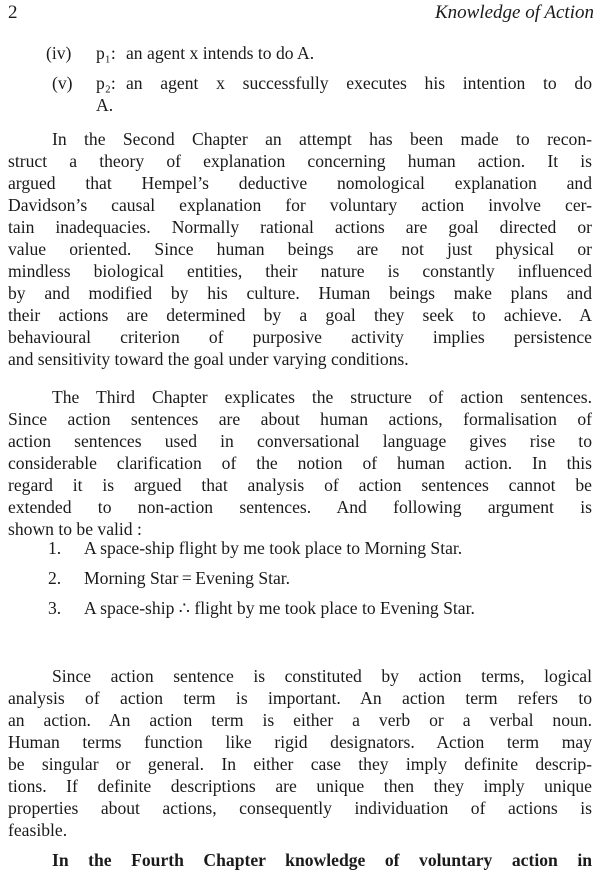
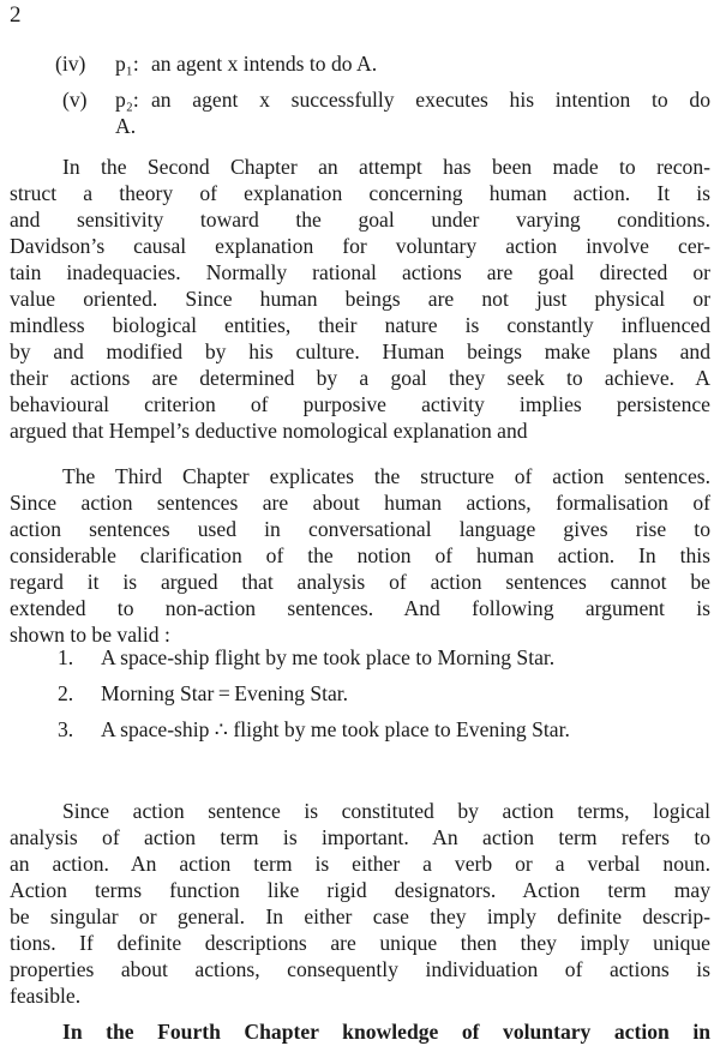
  2
- Knowledge of Action
  (iv)
  p₁:
  an agent x intends to do A.
  (v)
  p₂:
  an agent x successfully executes his intention to do
  A.
  In the Second Chapter an attempt has been made to recon-
  struct a theory of explanation concerning human action. It is
- argued that Hempel’s deductive nomological explanation and
+ and sensitivity toward the goal under varying conditions.
  Davidson’s causal explanation for voluntary action involve cer-
  tain inadequacies. Normally rational actions are goal directed or
  value oriented. Since human beings are not just physical or
  mindless biological entities, their nature is constantly influenced
  by and modified by his culture. Human beings make plans and
  their actions are determined by a goal they seek to achieve. A
  behavioural criterion of purposive activity implies persistence
- and sensitivity toward the goal under varying conditions.
+ argued that Hempel’s deductive nomological explanation and
  The Third Chapter explicates the structure of action sentences.
  Since action sentences are about human actions, formalisation of
  action sentences used in conversational language gives rise to
  considerable clarification of the notion of human action. In this
  regard it is argued that analysis of action sentences cannot be
  extended to non-action sentences. And following argument is
  shown to be valid :
  1.
  A space-ship flight by me took place to Morning Star.
  2.
  Morning Star = Evening Star.
  3.
  A space-ship ∴ flight by me took place to Evening Star.
  Since action sentence is constituted by action terms, logical
  analysis of action term is important. An action term refers to
  an action. An action term is either a verb or a verbal noun.
- Human terms function like rigid designators. Action term may
+ Action terms function like rigid designators. Action term may
  be singular or general. In either case they imply definite descrip-
  tions. If definite descriptions are unique then they imply unique
  properties about actions, consequently individuation of actions is
  feasible.
  In the Fourth Chapter knowledge of voluntary action in
